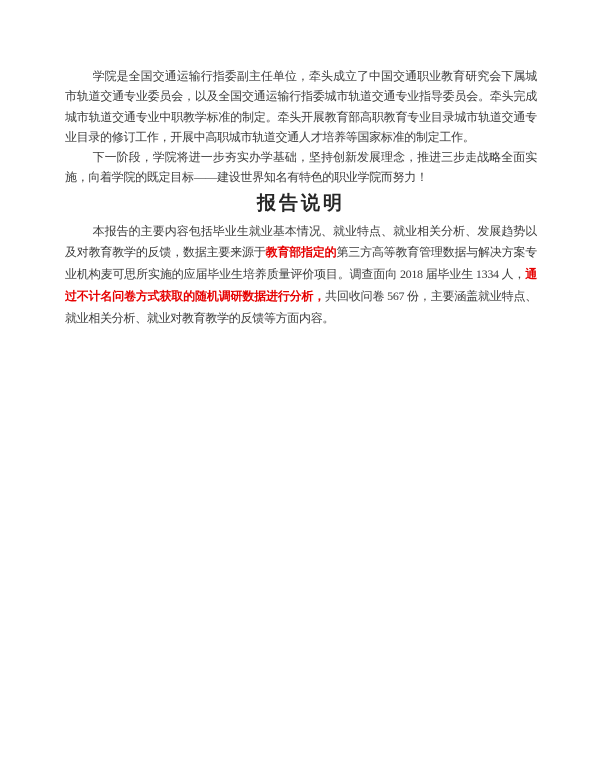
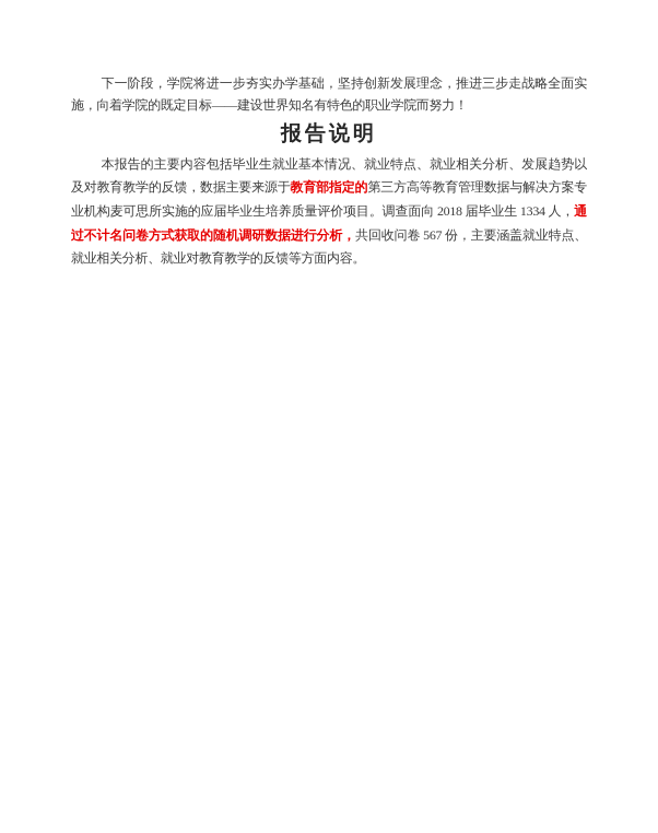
- 学院是全国交通运输行指委副主任单位，牵头成立了中国交通职业教育研究会下属城市轨道交通专业委员会，以及全国交通运输行指委城市轨道交通专业指导委员会。牵头完成城市轨道交通专业中职教学标准的制定。牵头开展教育部高职教育专业目录城市轨道交通专业目录的修订工作，开展中高职城市轨道交通人才培养等国家标准的制定工作。
  下一阶段，学院将进一步夯实办学基础，坚持创新发展理念，推进三步走战略全面实施，向着学院的既定目标——建设世界知名有特色的职业学院而努力！
  报告说明
  本报告的主要内容包括毕业生就业基本情况、就业特点、就业相关分析、发展趋势以及对教育教学的反馈，数据主要来源于教育部指定的第三方高等教育管理数据与解决方案专业机构麦可思所实施的应届毕业生培养质量评价项目。调查面向 2018 届毕业生 1334 人，通过不计名问卷方式获取的随机调研数据进行分析，共回收问卷 567 份，主要涵盖就业特点、就业相关分析、就业对教育教学的反馈等方面内容。
